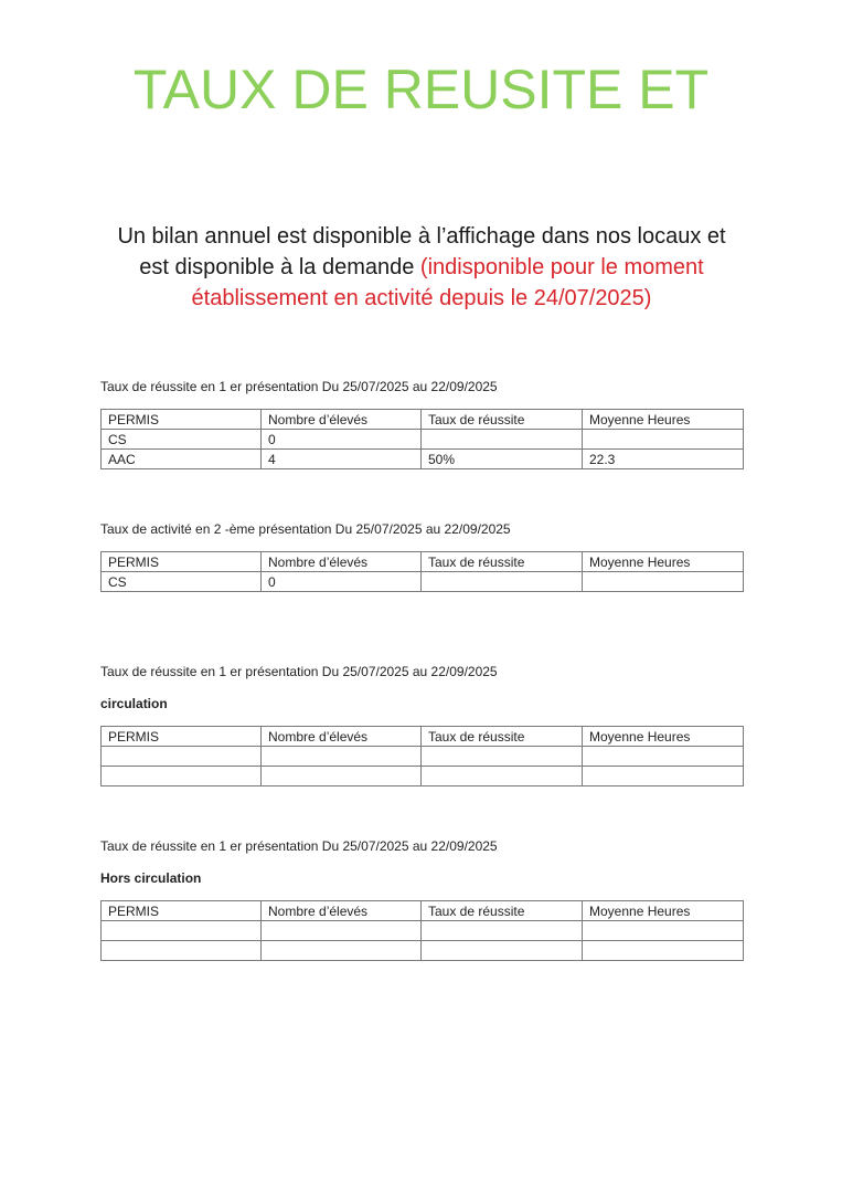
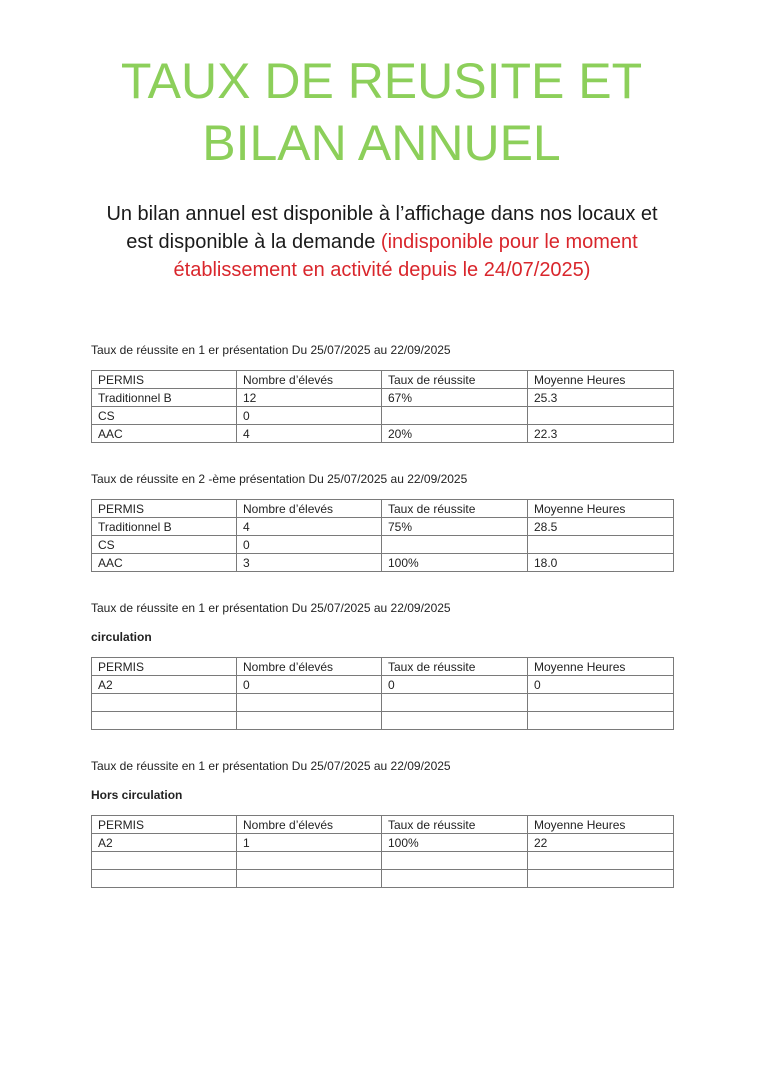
  TAUX DE REUSITE ET
+ BILAN ANNUEL
  Un bilan annuel est disponible à l’affichage dans nos locaux et est disponible à la demande (indisponible pour le moment établissement en activité depuis le 24/07/2025)
  Taux de réussite en 1 er présentation Du 25/07/2025 au 22/09/2025
  PERMIS	Nombre d’élevés	Taux de réussite	Moyenne Heures
+ Traditionnel B	12	67%	25.3
  CS	0
- AAC	4	50%	22.3
+ AAC	4	20%	22.3
- Taux de activité en 2 -ème présentation Du 25/07/2025 au 22/09/2025
+ Taux de réussite en 2 -ème présentation Du 25/07/2025 au 22/09/2025
  PERMIS	Nombre d’élevés	Taux de réussite	Moyenne Heures
+ Traditionnel B	4	75%	28.5
  CS	0
+ AAC	3	100%	18.0
  Taux de réussite en 1 er présentation Du 25/07/2025 au 22/09/2025
  circulation
  PERMIS	Nombre d’élevés	Taux de réussite	Moyenne Heures
+ A2	0	0	0
  Taux de réussite en 1 er présentation Du 25/07/2025 au 22/09/2025
  Hors circulation
  PERMIS	Nombre d’élevés	Taux de réussite	Moyenne Heures
+ A2	1	100%	22
